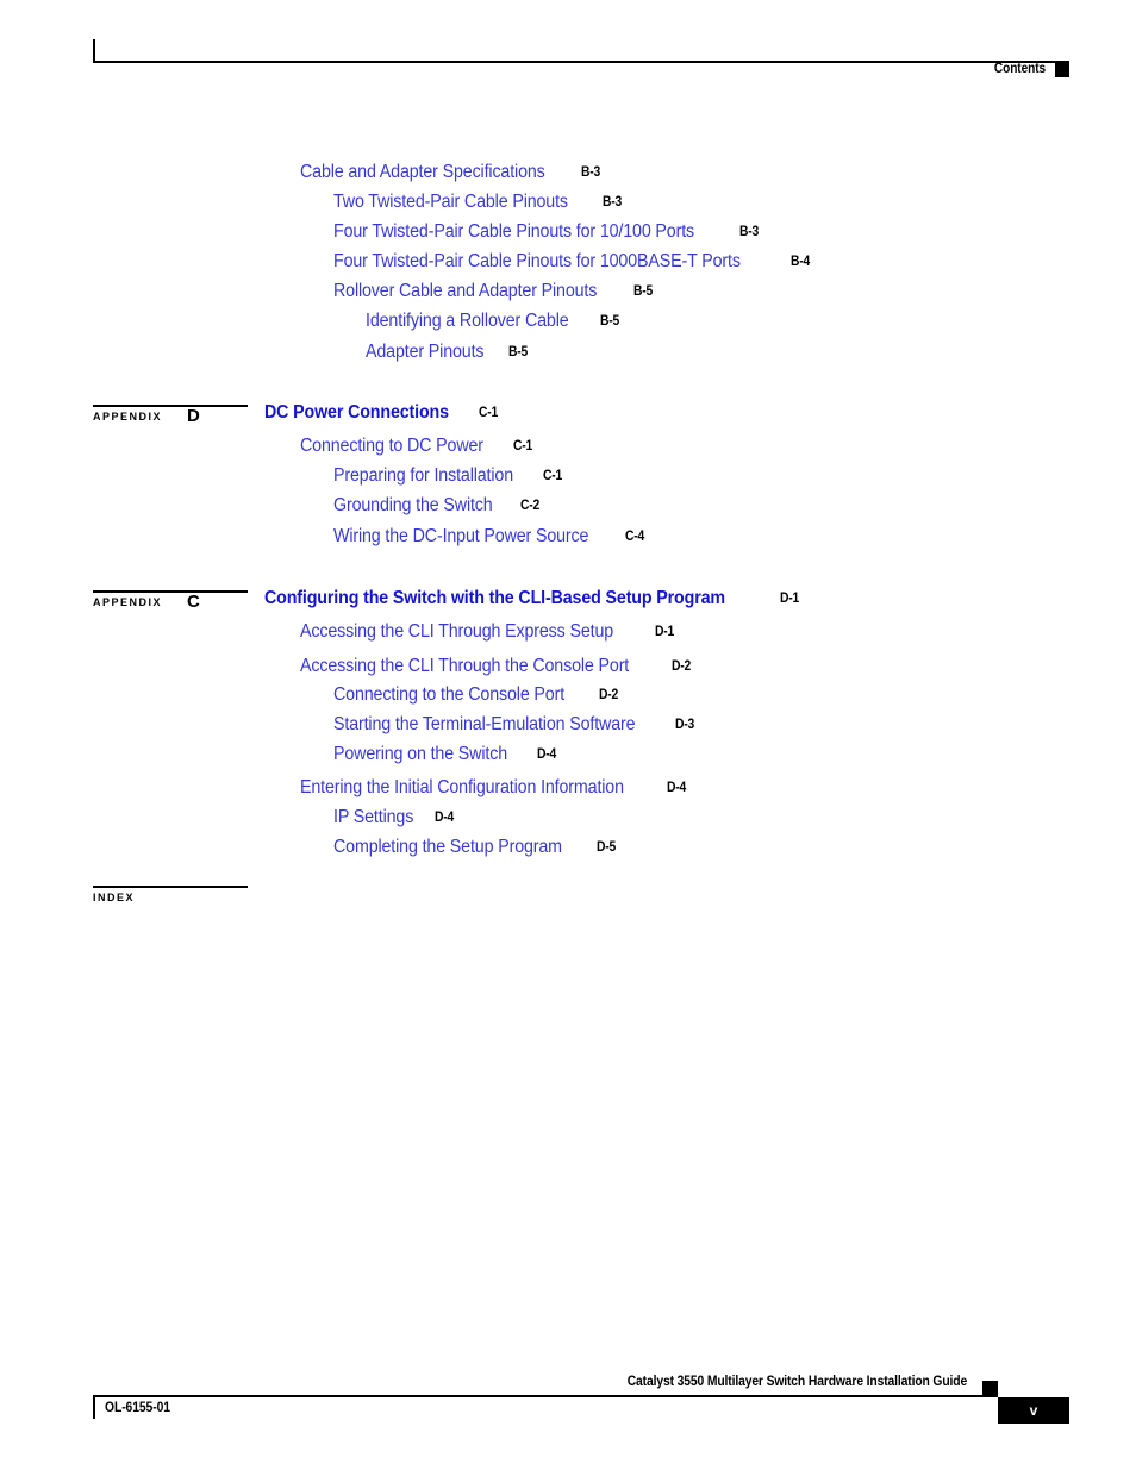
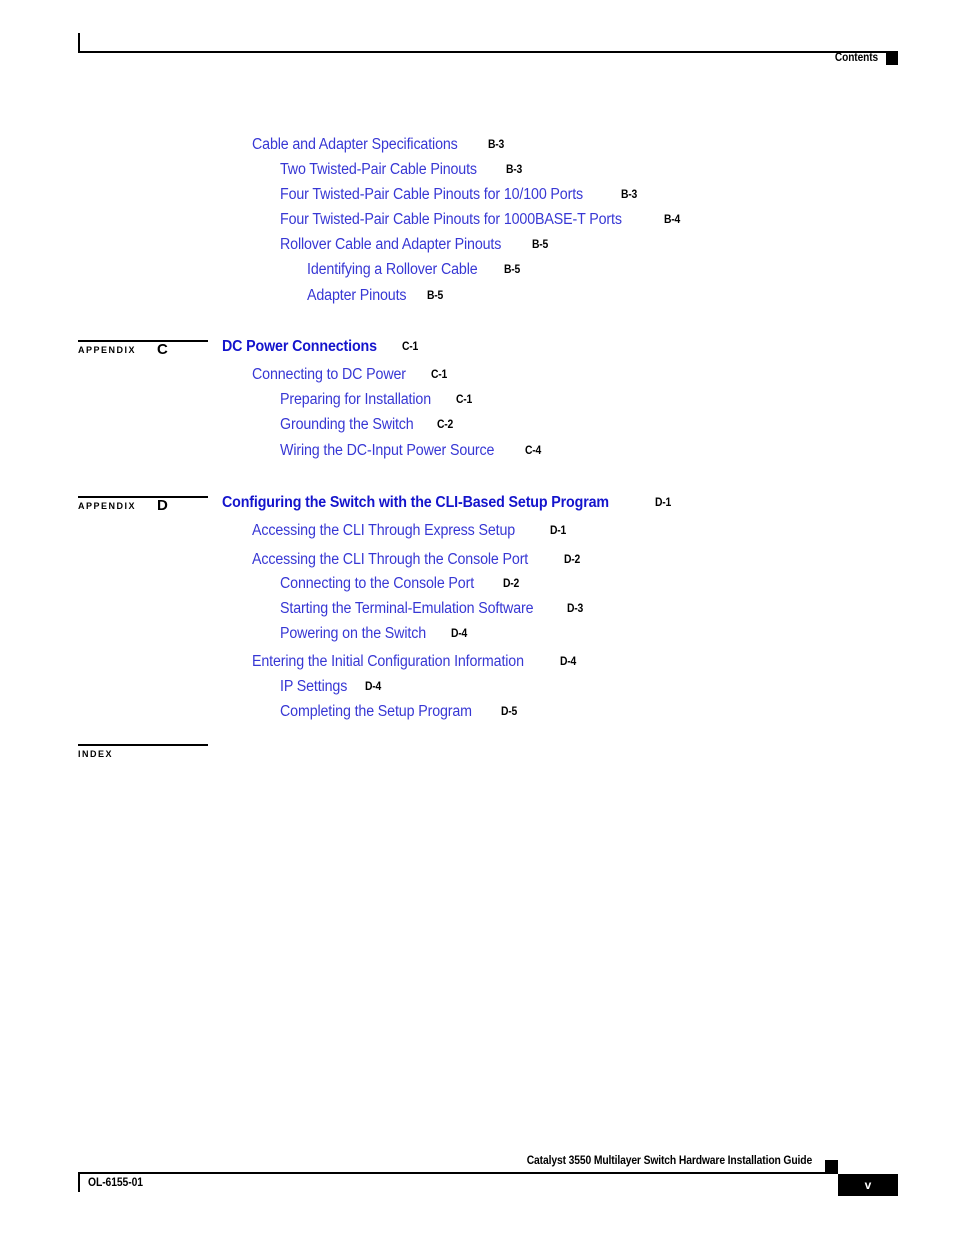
  Contents
  Cable and Adapter Specifications B-3
  Two Twisted-Pair Cable Pinouts B-3
  Four Twisted-Pair Cable Pinouts for 10/100 Ports B-3
  Four Twisted-Pair Cable Pinouts for 1000BASE-T Ports B-4
  Rollover Cable and Adapter Pinouts B-5
  Identifying a Rollover Cable B-5
  Adapter Pinouts B-5
  DC Power Connections C-1
  Connecting to DC Power C-1
  Preparing for Installation C-1
  Grounding the Switch C-2
  Wiring the DC-Input Power Source C-4
  Configuring the Switch with the CLI-Based Setup Program D-1
  Accessing the CLI Through Express Setup D-1
  Accessing the CLI Through the Console Port D-2
  Connecting to the Console Port D-2
  Starting the Terminal-Emulation Software D-3
  Powering on the Switch D-4
  Entering the Initial Configuration Information D-4
  IP Settings D-4
  Completing the Setup Program D-5
  APPENDIX
- D
+ C
  APPENDIX
- C
+ D
  INDEX
  Catalyst 3550 Multilayer Switch Hardware Installation Guide
  OL-6155-01
  v
